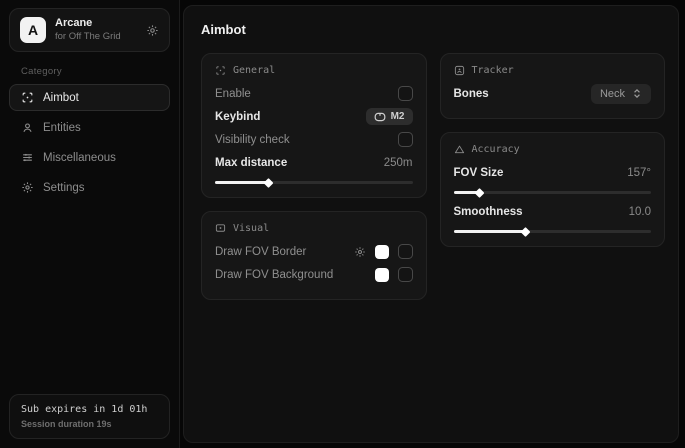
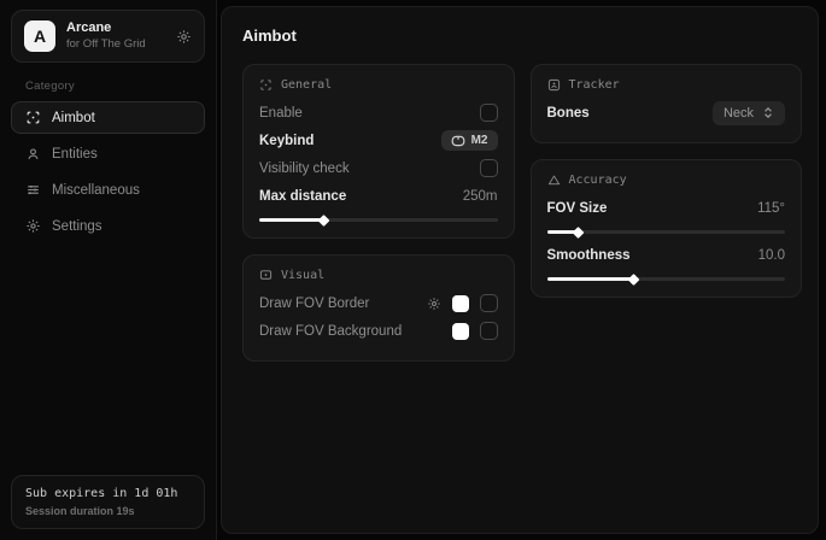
  A
  Arcane
  for Off The Grid
  Category
  Aimbot
  Entities
  Miscellaneous
  Settings
  Sub expires in 1d 01h
  Session duration 19s
  Aimbot
  General
  Enable
  Keybind
  M2
  Visibility check
  Max distance
  250m
  Visual
  Draw FOV Border
  Draw FOV Background
  Tracker
  Bones
  Neck
  Accuracy
  FOV Size
- 157°
+ 115°
  Smoothness
  10.0
